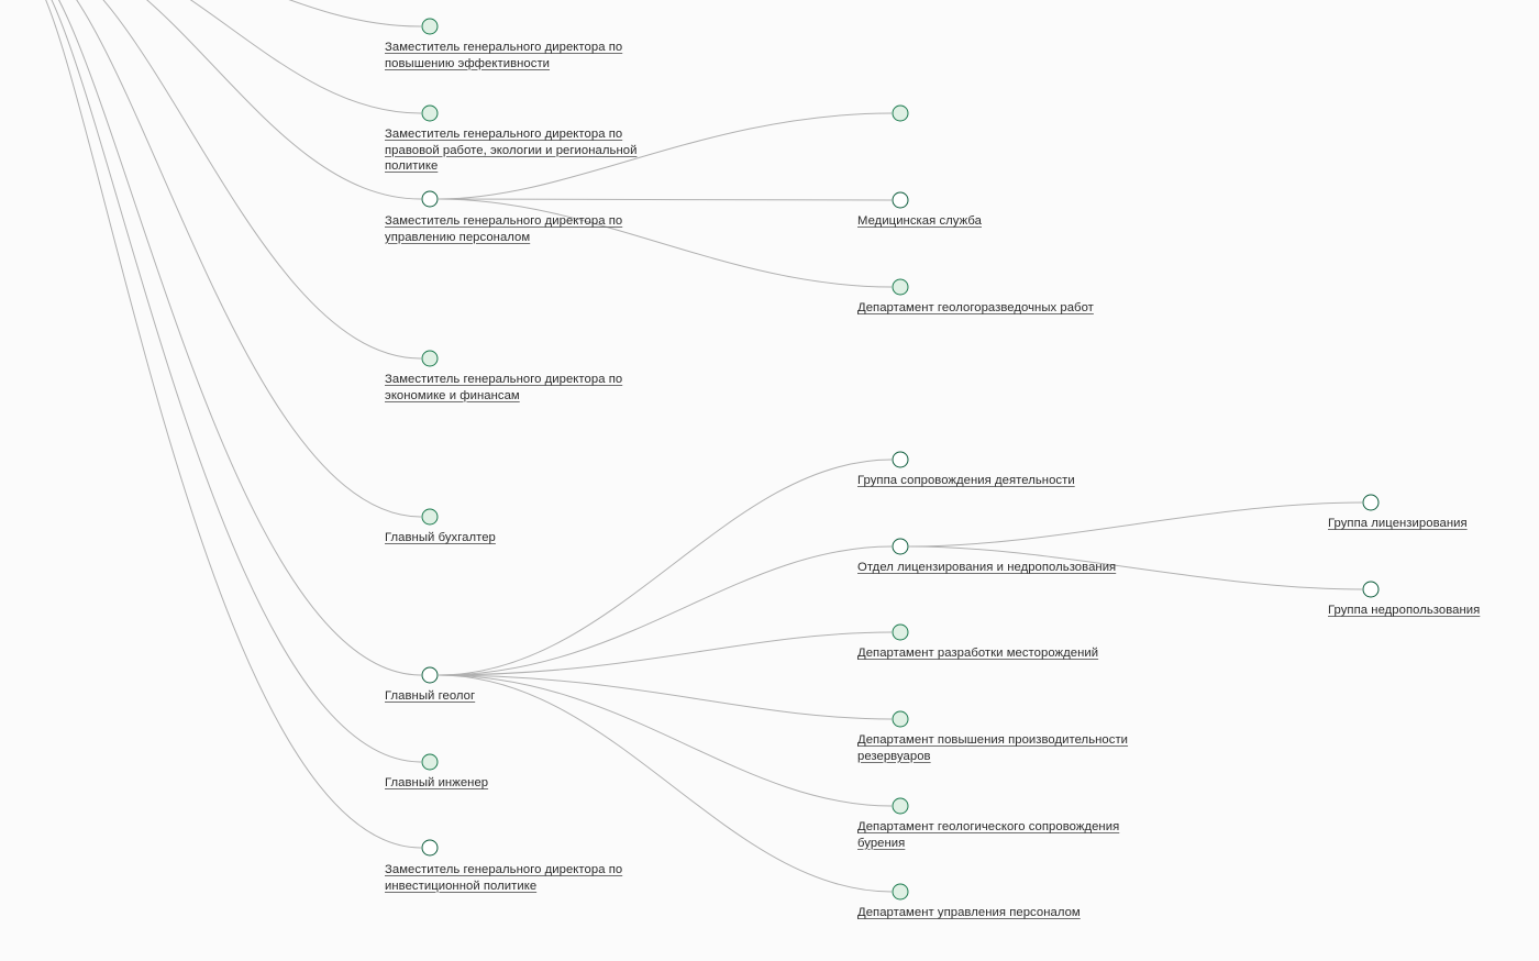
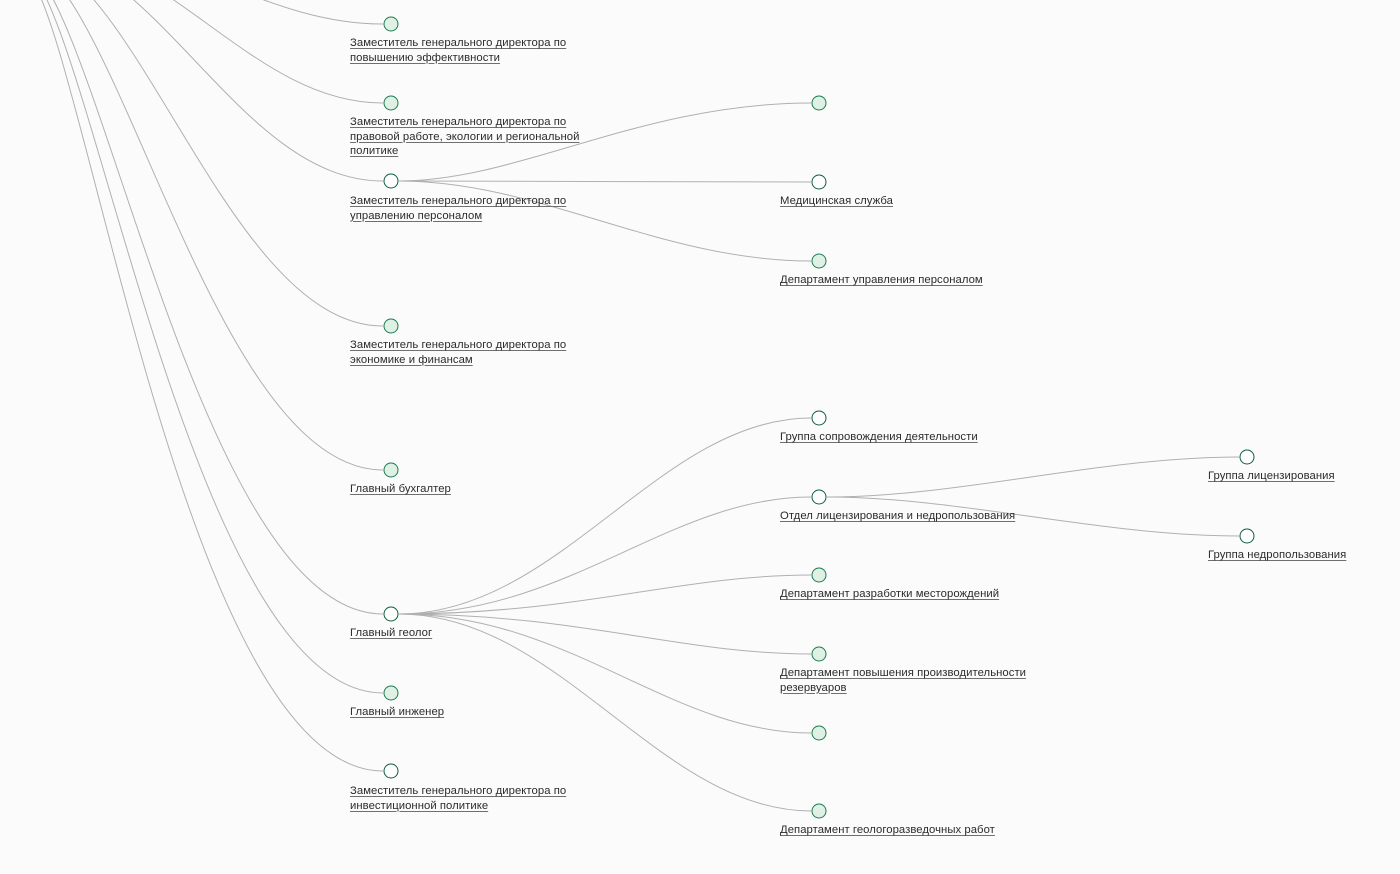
  Заместитель генерального директора по
  повышению эффективности
  Заместитель генерального директора по
  правовой работе, экологии и региональной
  политике
  Заместитель генерального директора по
  управлению персоналом
  Медицинская служба
- Департамент геологоразведочных работ
+ Департамент управления персоналом
  Заместитель генерального директора по
  экономике и финансам
  Главный бухгалтер
  Главный геолог
  Главный инженер
  Заместитель генерального директора по
  инвестиционной политике
  Группа сопровождения деятельности
  Отдел лицензирования и недропользования
  Департамент разработки месторождений
  Департамент повышения производительности
  резервуаров
- Департамент геологического сопровождения
- бурения
- Департамент управления персоналом
+ Департамент геологоразведочных работ
  Группа лицензирования
  Группа недропользования
